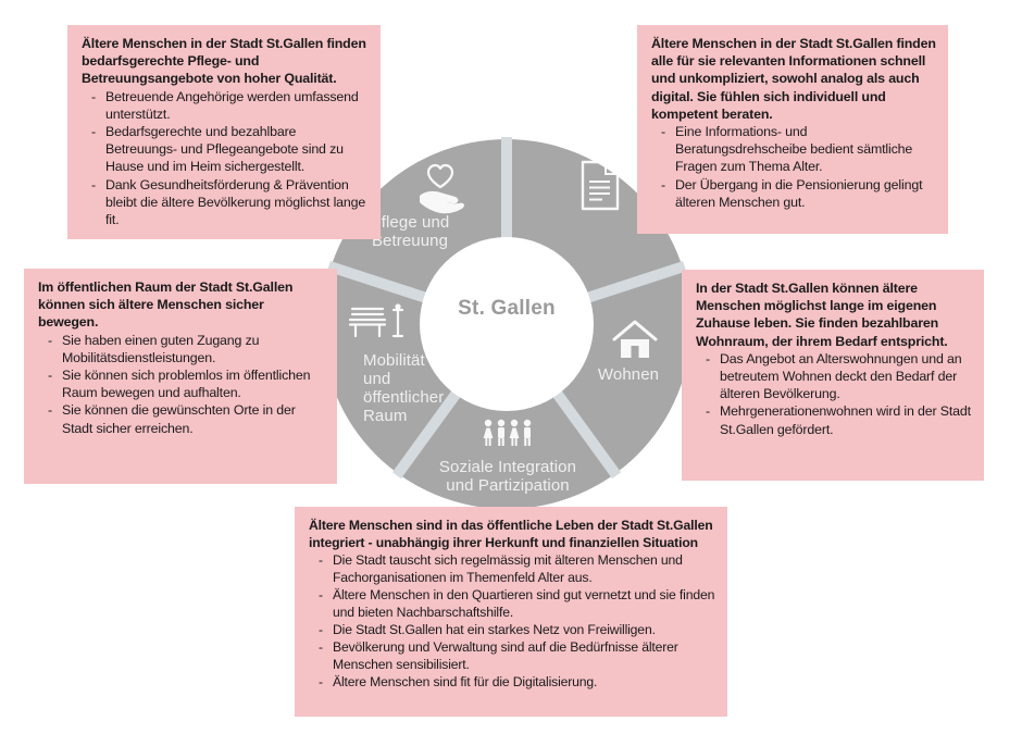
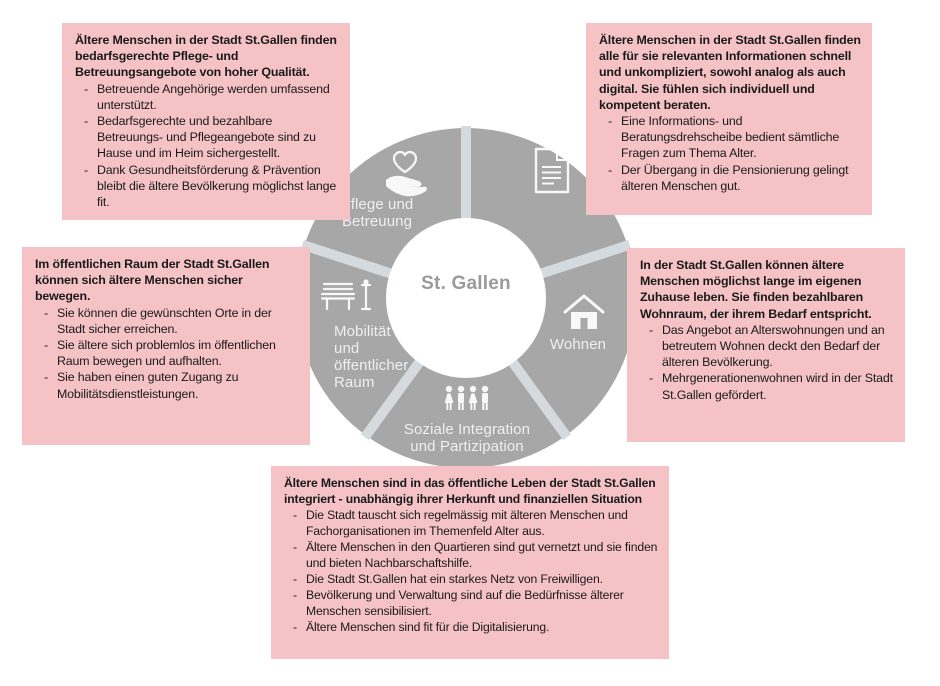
  flege und Betreuung
  Wohnen
  Soziale Integration und Partizipation
  Mobilität und öffentlicher Raum
  St. Gallen
  Ältere Menschen in der Stadt St.Gallen finden bedarfsgerechte Pflege- und Betreuungsangebote von hoher Qualität.
  -
  Betreuende Angehörige werden umfassend unterstützt.
  -
  Bedarfsgerechte und bezahlbare Betreuungs- und Pflegeangebote sind zu Hause und im Heim sichergestellt.
  -
  Dank Gesundheitsförderung & Prävention bleibt die ältere Bevölkerung möglichst lange fit.
  Ältere Menschen in der Stadt St.Gallen finden alle für sie relevanten Informationen schnell und unkompliziert, sowohl analog als auch digital. Sie fühlen sich individuell und kompetent beraten.
  -
  Eine Informations- und Beratungsdrehscheibe bedient sämtliche Fragen zum Thema Alter.
  -
  Der Übergang in die Pensionierung gelingt älteren Menschen gut.
  Im öffentlichen Raum der Stadt St.Gallen können sich ältere Menschen sicher bewegen.
  -
- Sie haben einen guten Zugang zu Mobilitätsdienstleistungen.
+ Sie können die gewünschten Orte in der Stadt sicher erreichen.
  -
- Sie können sich problemlos im öffentlichen Raum bewegen und aufhalten.
+ Sie ältere sich problemlos im öffentlichen Raum bewegen und aufhalten.
  -
- Sie können die gewünschten Orte in der Stadt sicher erreichen.
+ Sie haben einen guten Zugang zu Mobilitätsdienstleistungen.
  In der Stadt St.Gallen können ältere Menschen möglichst lange im eigenen Zuhause leben. Sie finden bezahlbaren Wohnraum, der ihrem Bedarf entspricht.
  -
  Das Angebot an Alterswohnungen und an betreutem Wohnen deckt den Bedarf der älteren Bevölkerung.
  -
  Mehrgenerationenwohnen wird in der Stadt St.Gallen gefördert.
  Ältere Menschen sind in das öffentliche Leben der Stadt St.Gallen integriert - unabhängig ihrer Herkunft und finanziellen Situation
  -
  Die Stadt tauscht sich regelmässig mit älteren Menschen und Fachorganisationen im Themenfeld Alter aus.
  -
  Ältere Menschen in den Quartieren sind gut vernetzt und sie finden und bieten Nachbarschaftshilfe.
  -
  Die Stadt St.Gallen hat ein starkes Netz von Freiwilligen.
  -
  Bevölkerung und Verwaltung sind auf die Bedürfnisse älterer Menschen sensibilisiert.
  -
  Ältere Menschen sind fit für die Digitalisierung.
